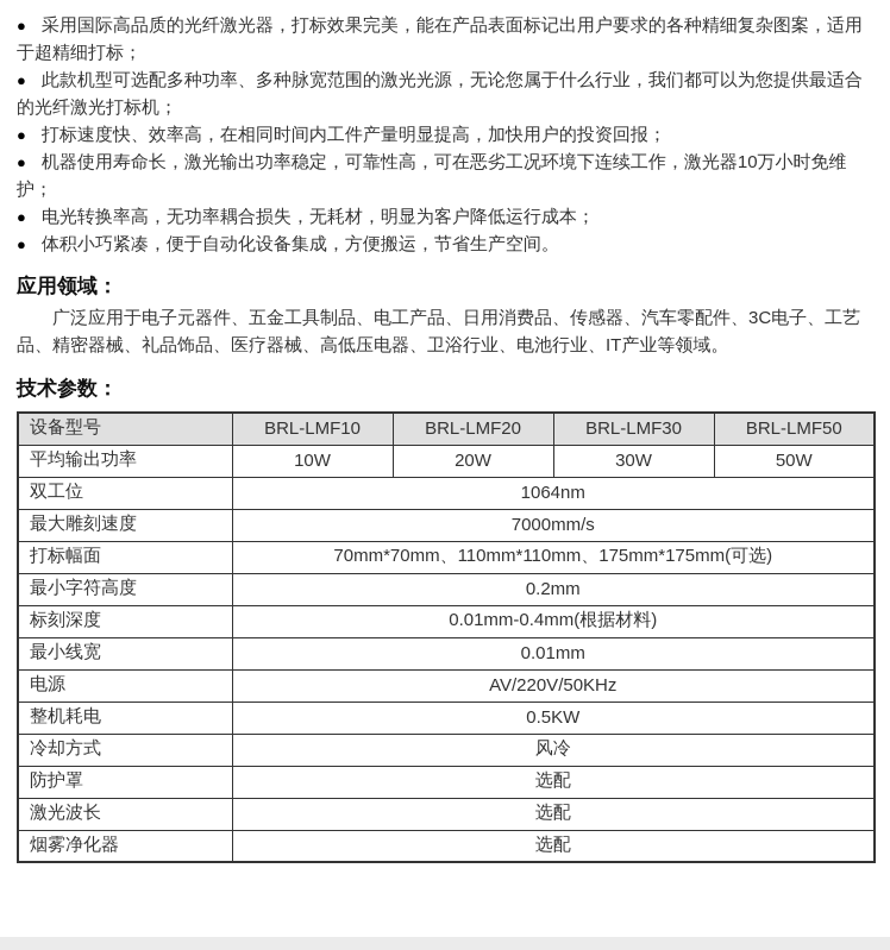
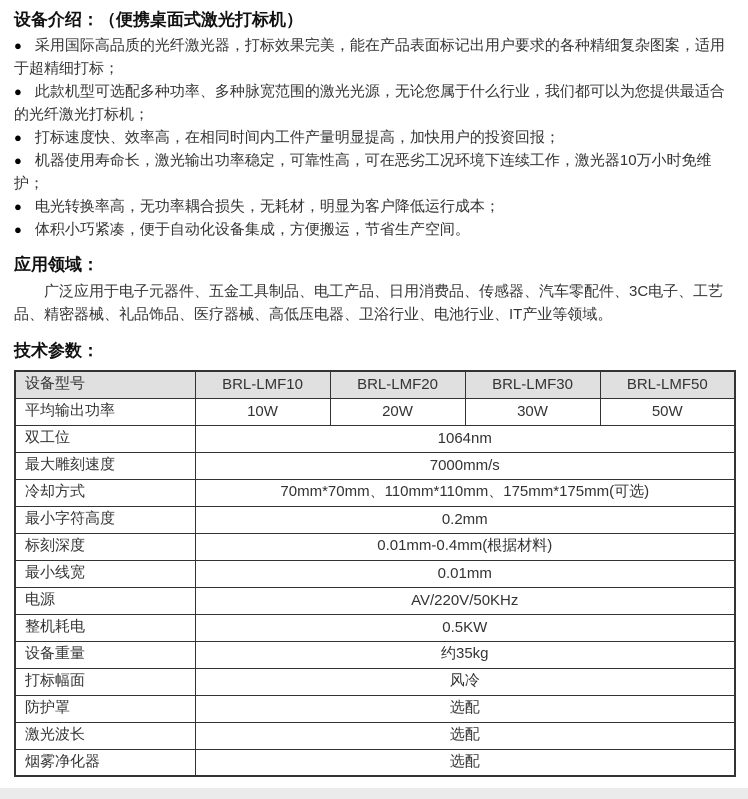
+ 设备介绍：（便携桌面式激光打标机）
  ● 采用国际高品质的光纤激光器，打标效果完美，能在产品表面标记出用户要求的各种精细复杂图案，适用于超精细打标；
  ● 此款机型可选配多种功率、多种脉宽范围的激光光源，无论您属于什么行业，我们都可以为您提供最适合的光纤激光打标机；
  ● 打标速度快、效率高，在相同时间内工件产量明显提高，加快用户的投资回报；
  ● 机器使用寿命长，激光输出功率稳定，可靠性高，可在恶劣工况环境下连续工作，激光器10万小时免维护；
  ● 电光转换率高，无功率耦合损失，无耗材，明显为客户降低运行成本；
  ● 体积小巧紧凑，便于自动化设备集成，方便搬运，节省生产空间。
  应用领域：
  广泛应用于电子元器件、五金工具制品、电工产品、日用消费品、传感器、汽车零配件、3C电子、工艺品、精密器械、礼品饰品、医疗器械、高低压电器、卫浴行业、电池行业、IT产业等领域。
  技术参数：
  设备型号	BRL-LMF10	BRL-LMF20	BRL-LMF30	BRL-LMF50
  平均输出功率	10W	20W	30W	50W
  双工位	1064nm
  最大雕刻速度	7000mm/s
- 打标幅面	70mm*70mm、110mm*110mm、175mm*175mm(可选)
+ 冷却方式	70mm*70mm、110mm*110mm、175mm*175mm(可选)
  最小字符高度	0.2mm
  标刻深度	0.01mm-0.4mm(根据材料)
  最小线宽	0.01mm
  电源	AV/220V/50KHz
  整机耗电	0.5KW
+ 设备重量	约35kg
- 冷却方式	风冷
+ 打标幅面	风冷
  防护罩	选配
  激光波长	选配
  烟雾净化器	选配
